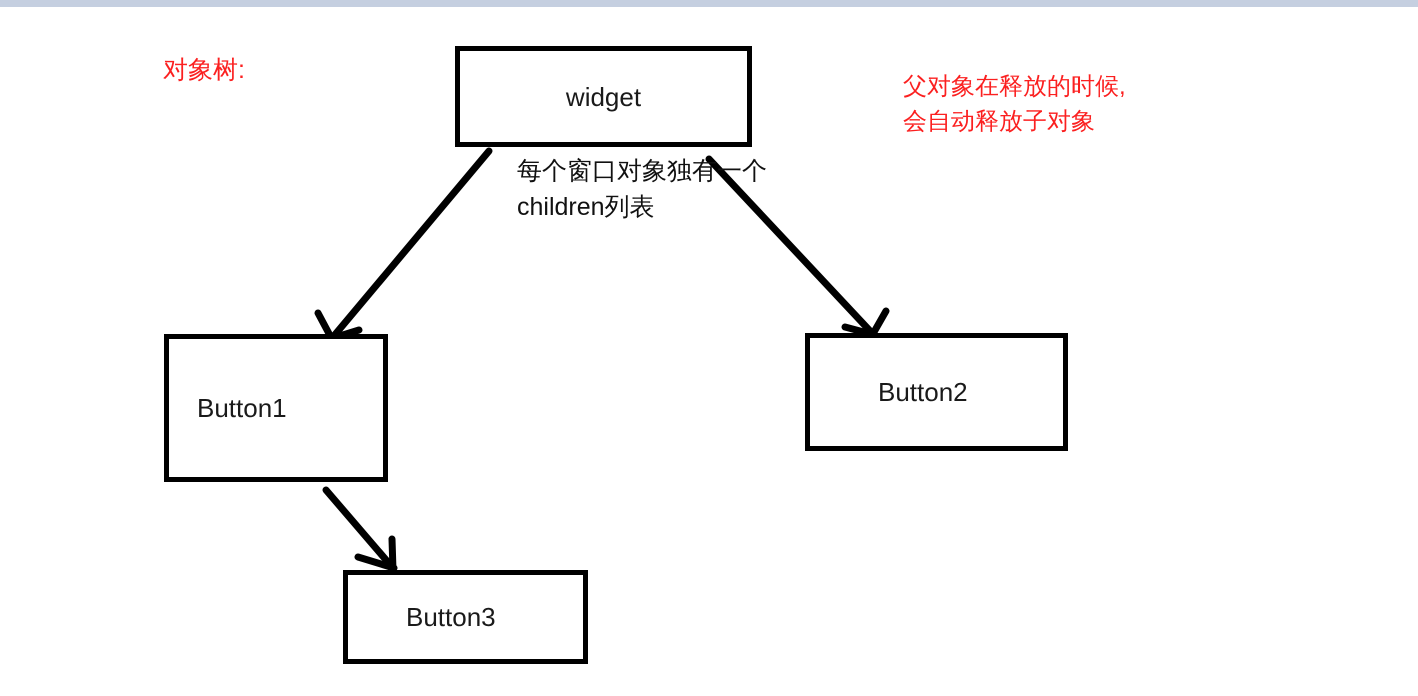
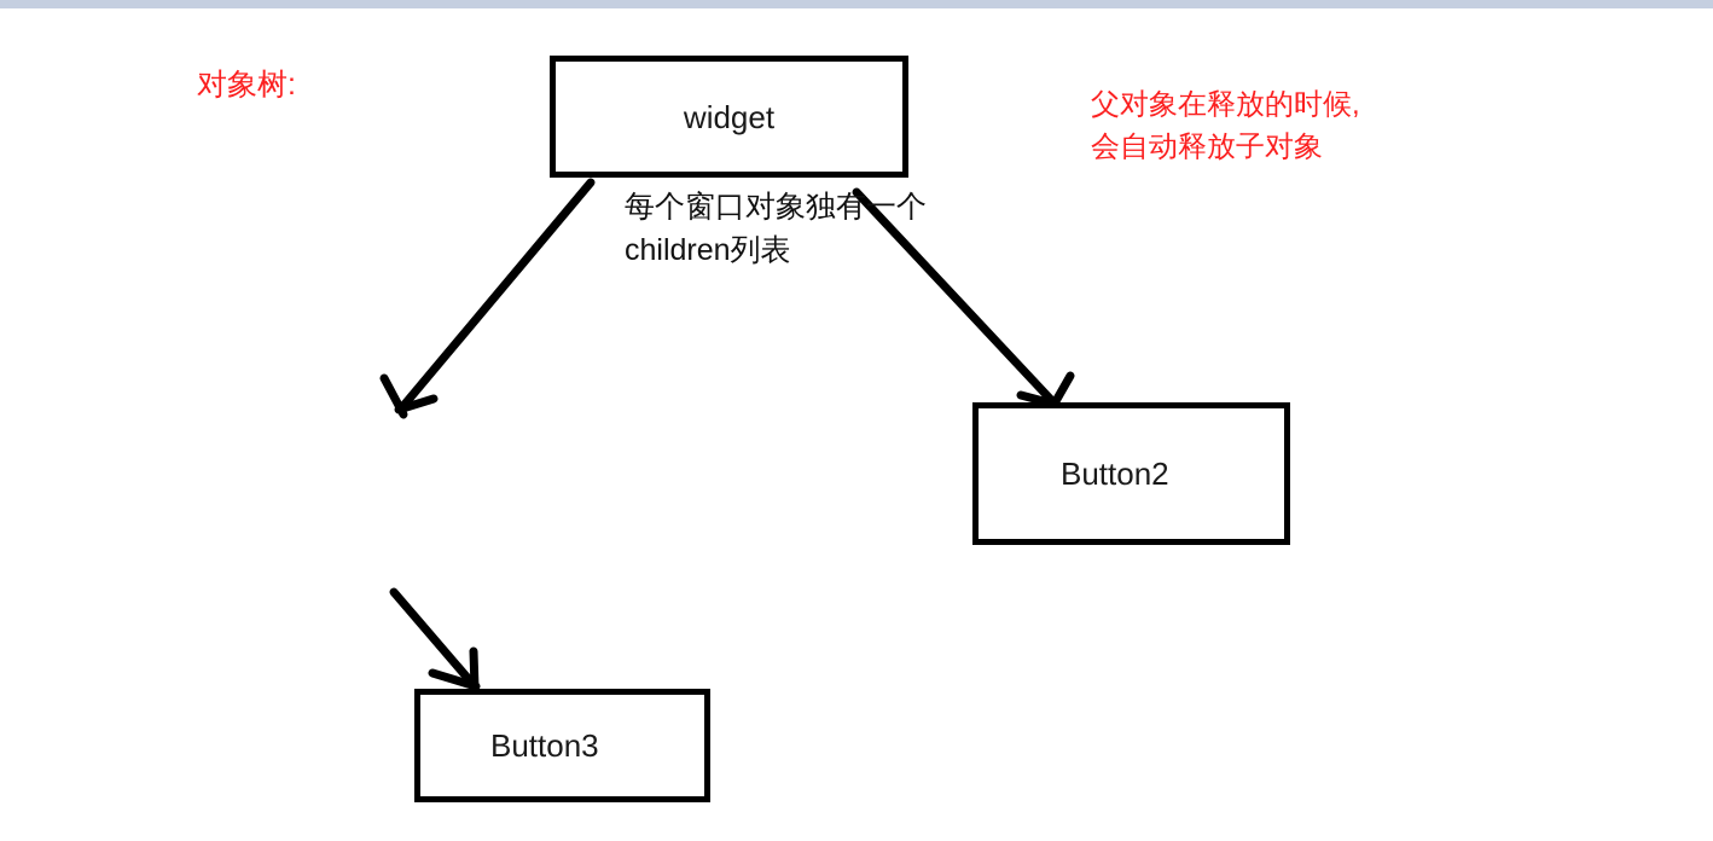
  widget
- Button1
  Button2
  Button3
  对象树:
  父对象在释放的时候,
  会自动释放子对象
  每个窗口对象独有一个
  children列表
